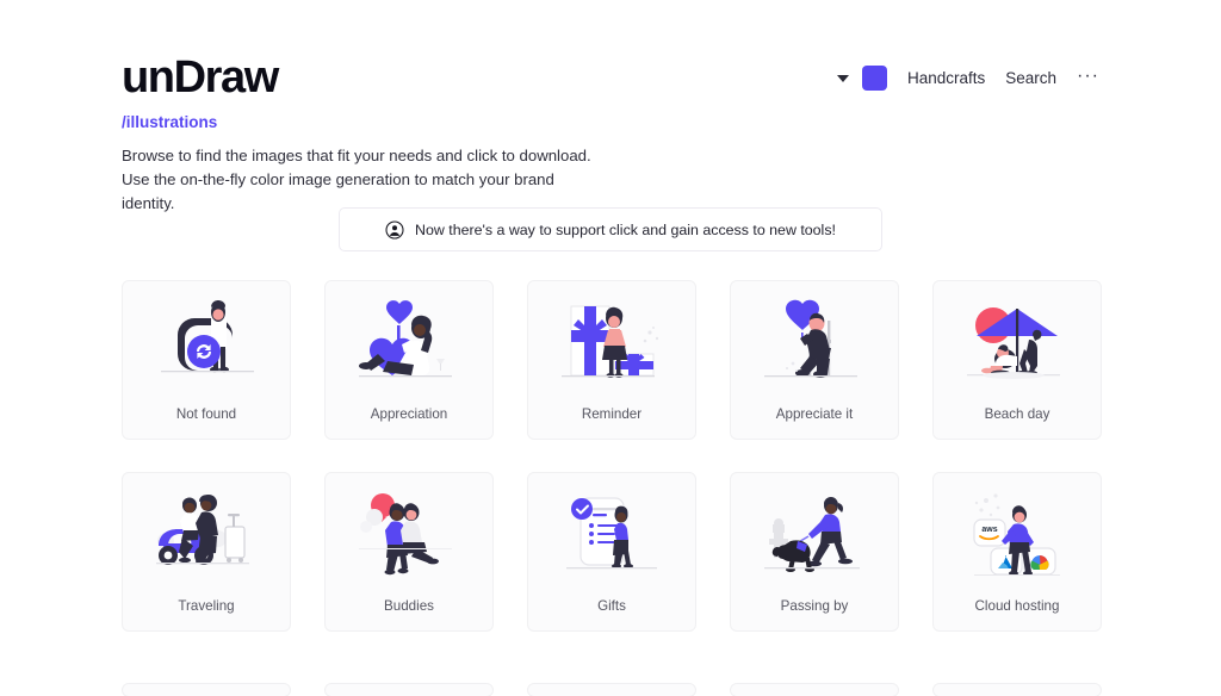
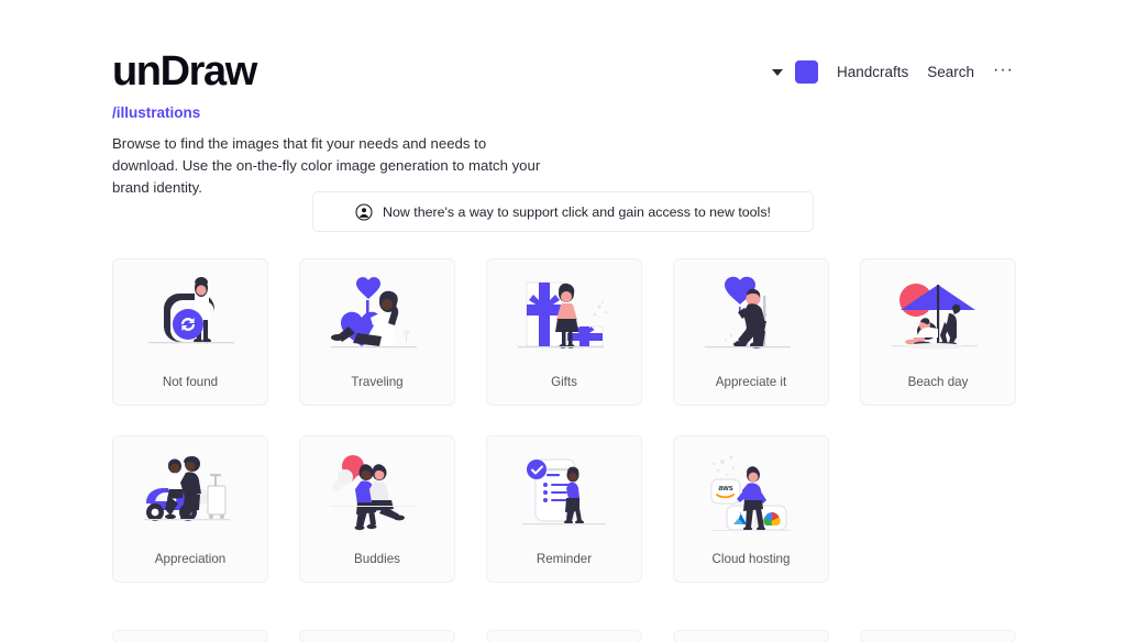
  unDraw
  Handcrafts
  Search
  ···
  /illustrations
- Browse to find the images that fit your needs and click to download. Use the on-the-fly color image generation to match your brand identity.
+ Browse to find the images that fit your needs and needs to download. Use the on-the-fly color image generation to match your brand identity.
  Now there's a way to support click and gain access to new tools!
  Not found
- Appreciation
+ Traveling
- Reminder
+ Gifts
  Appreciate it
  Beach day
- Traveling
+ Appreciation
  Buddies
- Gifts
+ Reminder
- Passing by
  Cloud hosting
